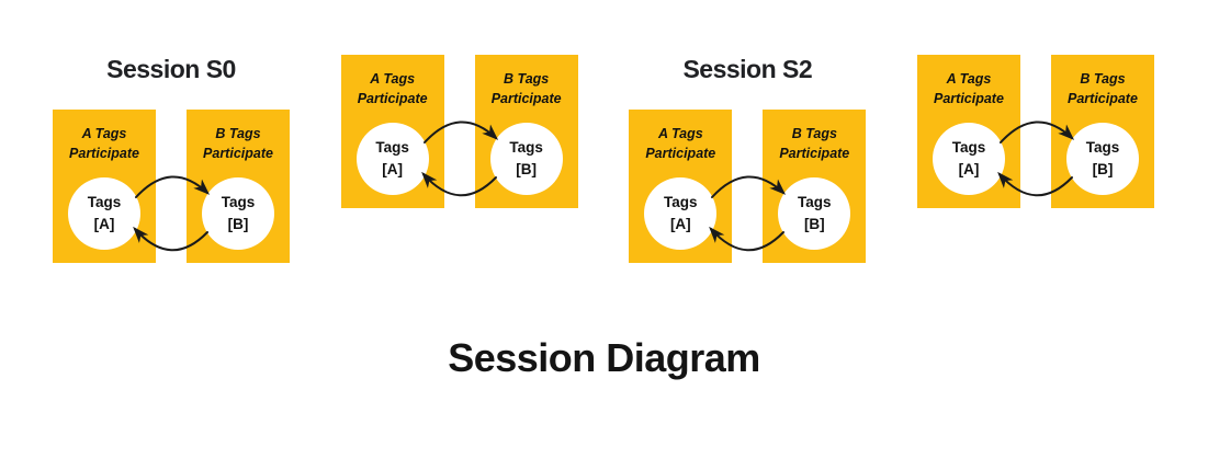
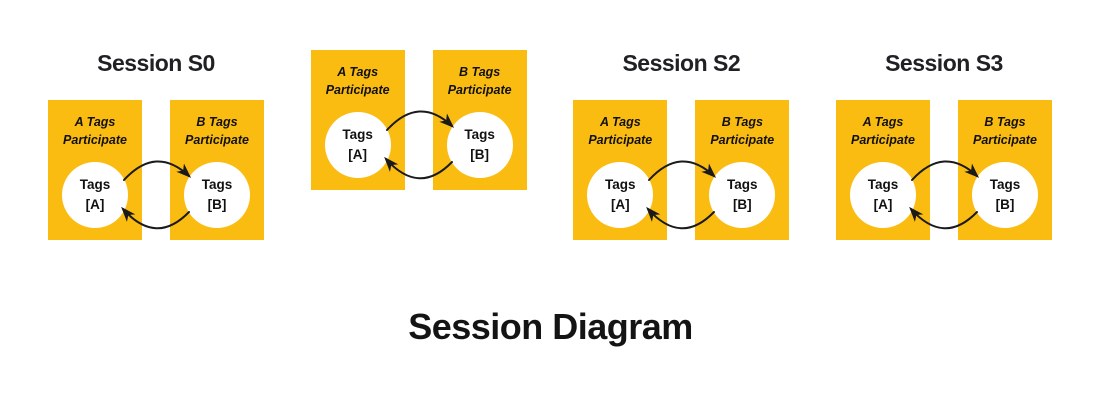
  Session S0
  A Tags
  Participate
  Tags
  [A]
  B Tags
  Participate
  Tags
  [B]
  A Tags
  Participate
  Tags
  [A]
  B Tags
  Participate
  Tags
  [B]
  Session S2
  A Tags
  Participate
  Tags
  [A]
  B Tags
  Participate
  Tags
  [B]
+ Session S3
  A Tags
  Participate
  Tags
  [A]
  B Tags
  Participate
  Tags
  [B]
  Session Diagram
